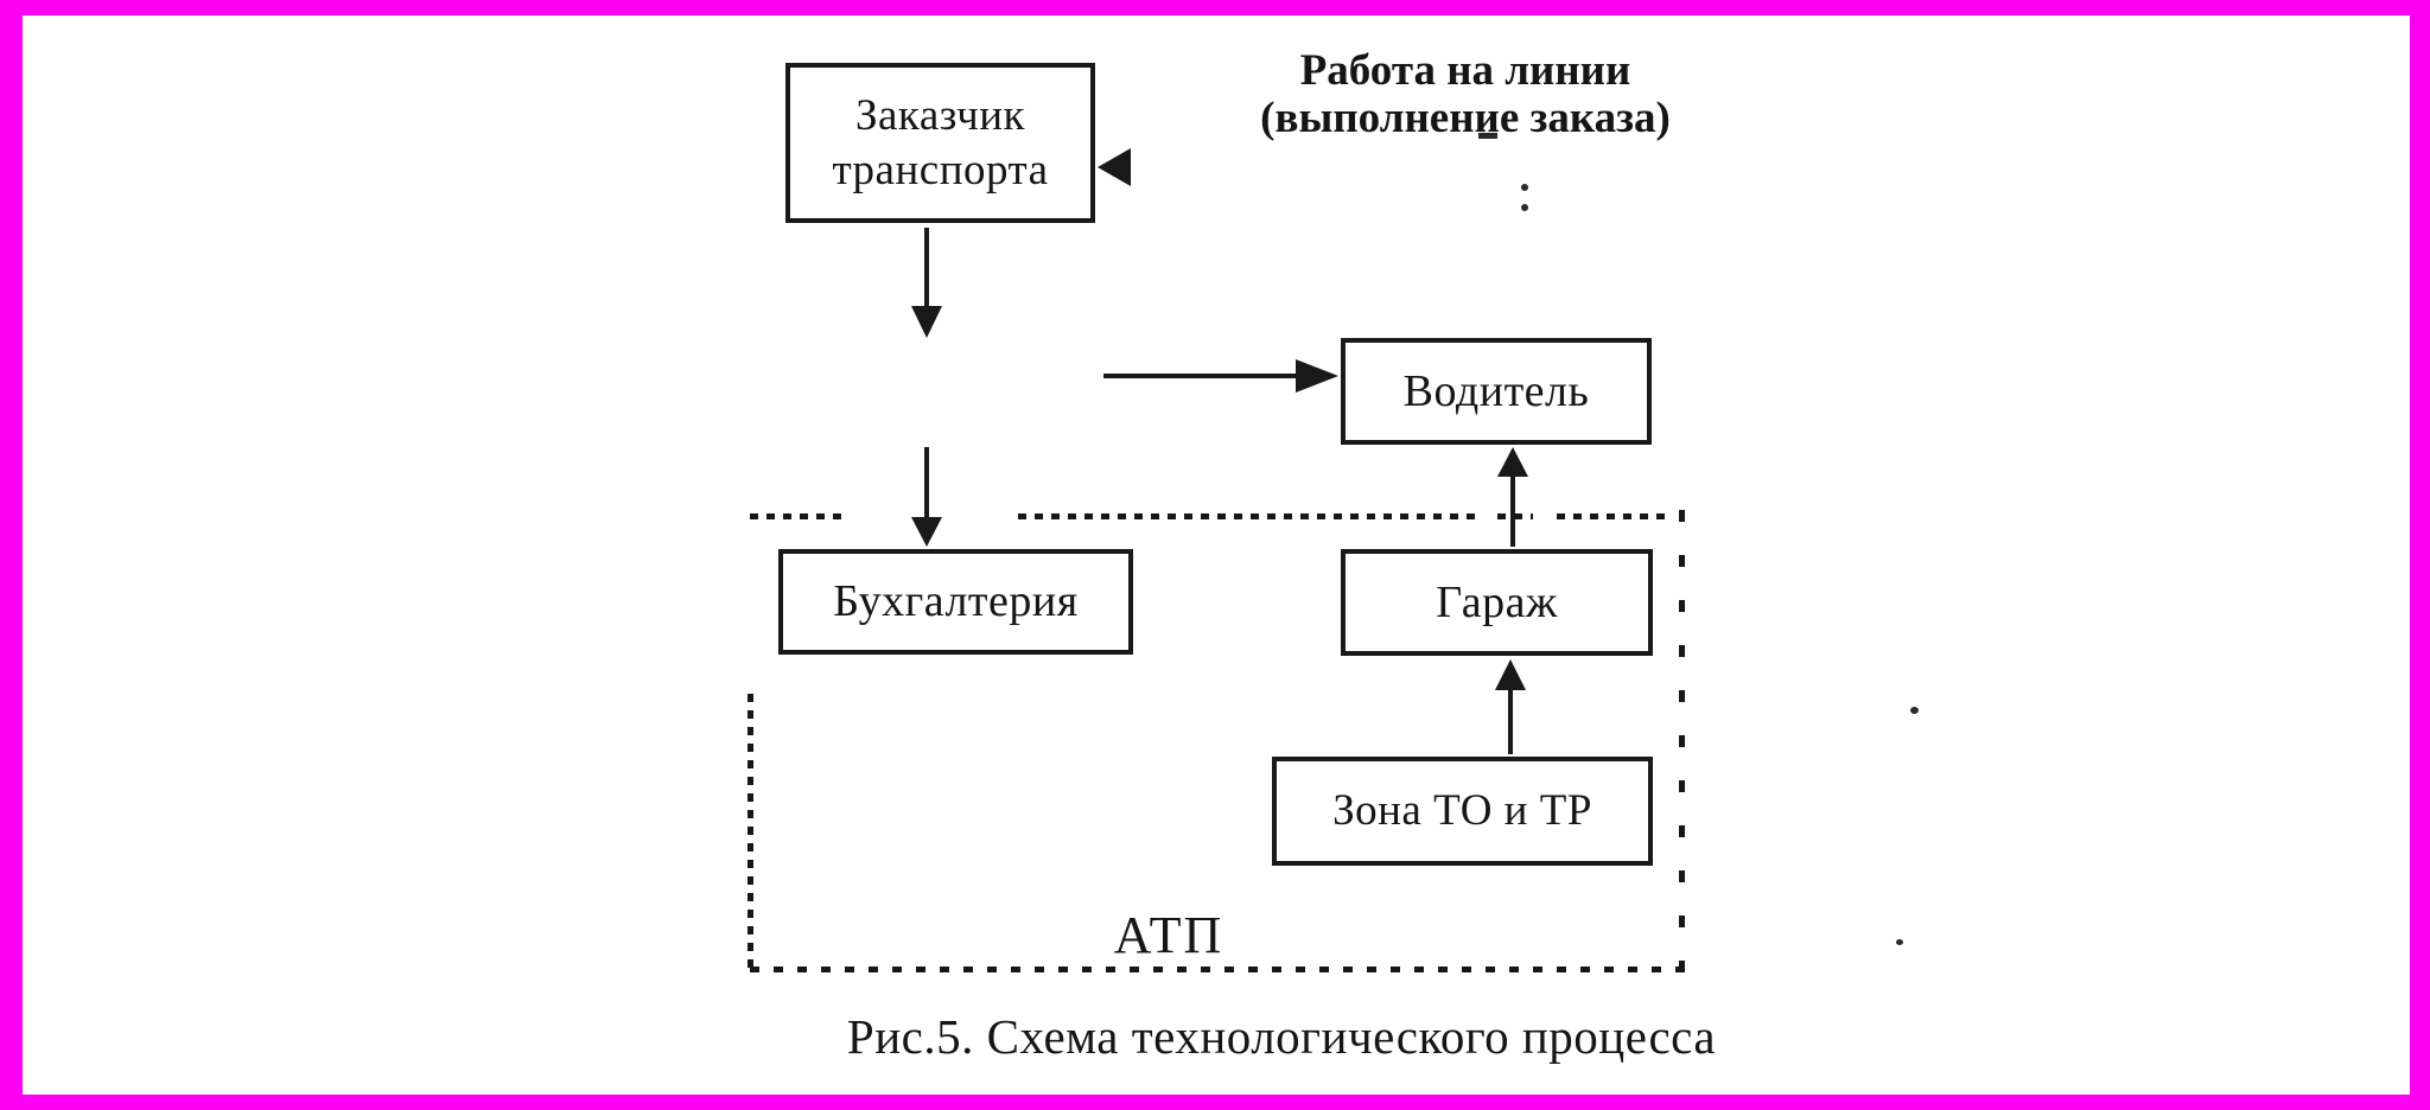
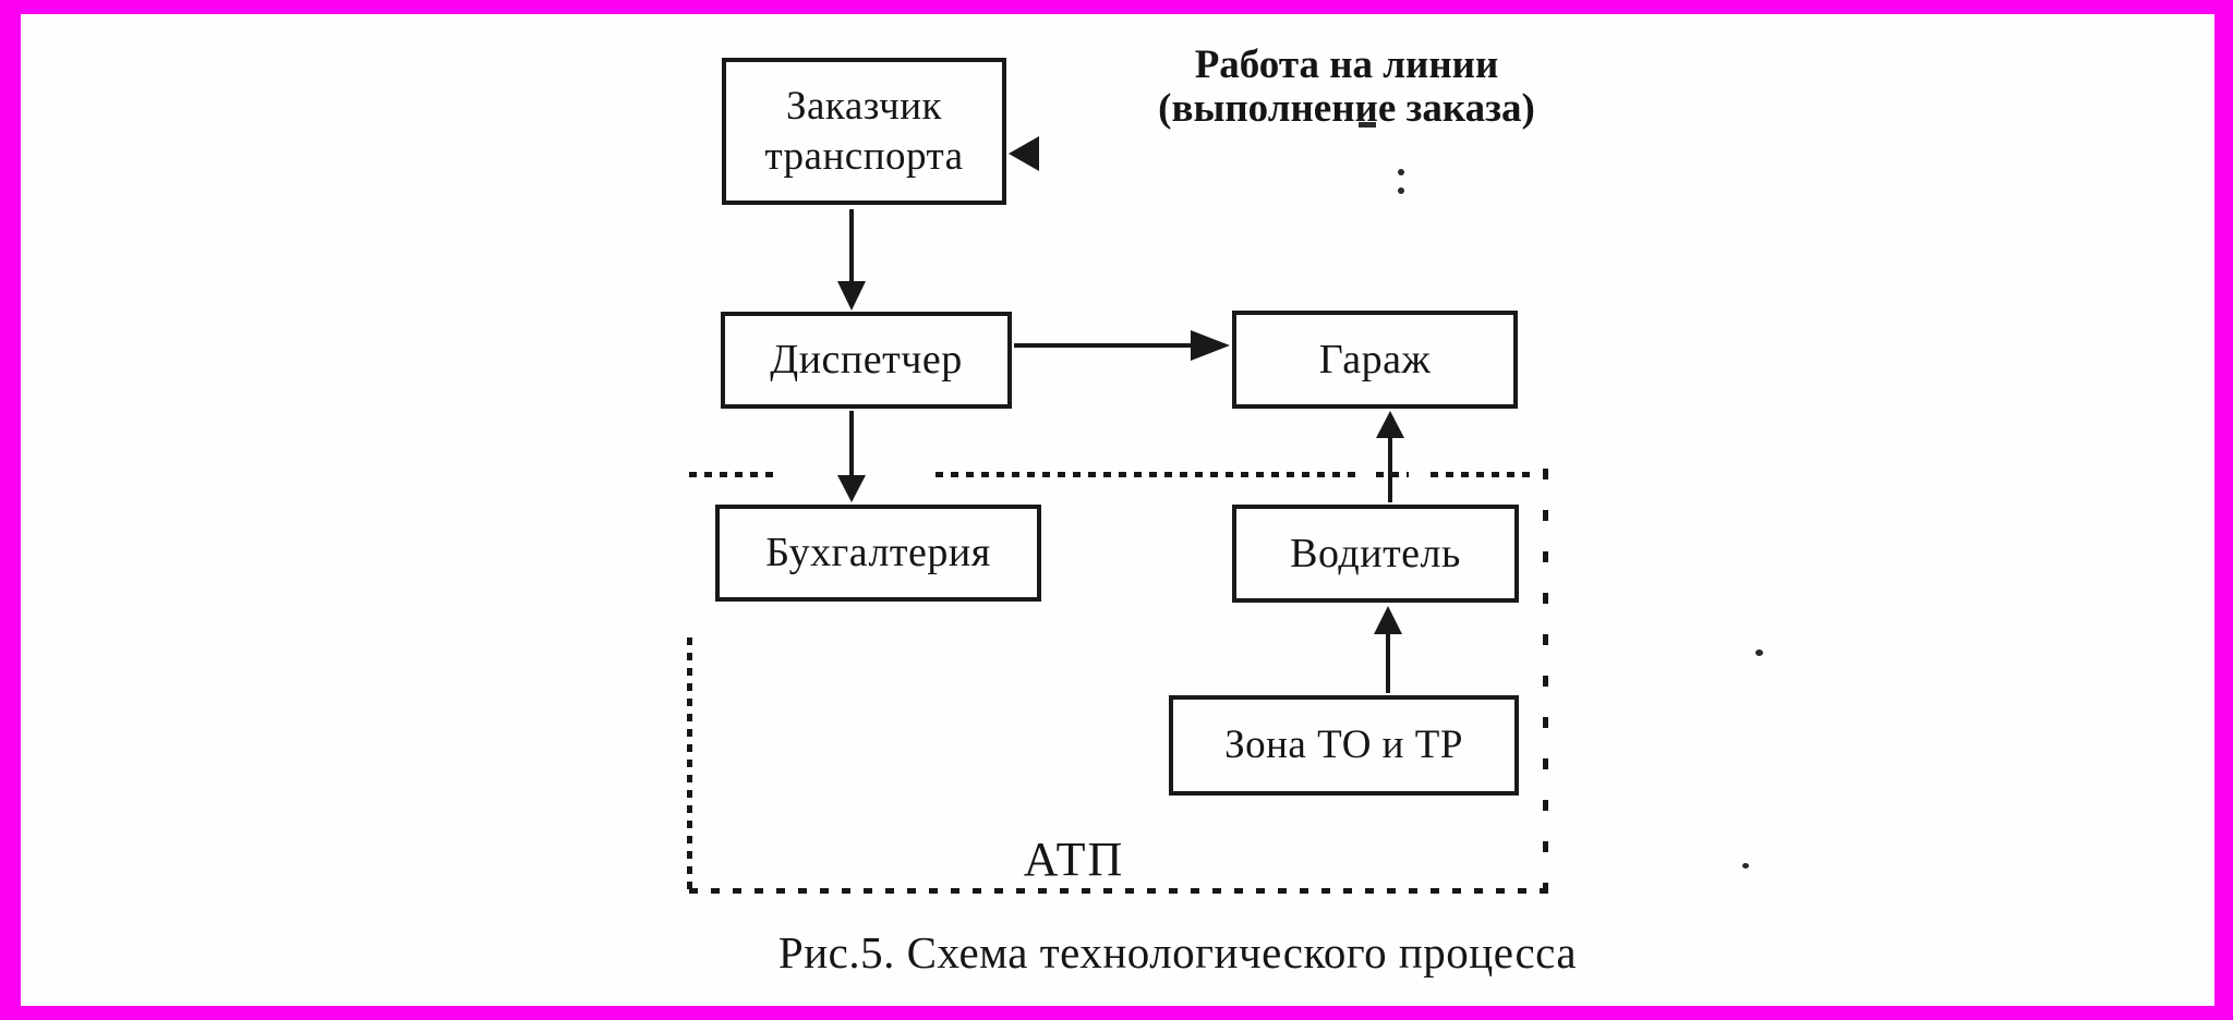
  Заказчик
  транспорта
+ Диспетчер
- Водитель
+ Гараж
  Бухгалтерия
- Гараж
+ Водитель
  Зона ТО и ТР
  Работа на линии
  (выполнение заказа)
  АТП
  Рис.5. Схема технологического процесса
